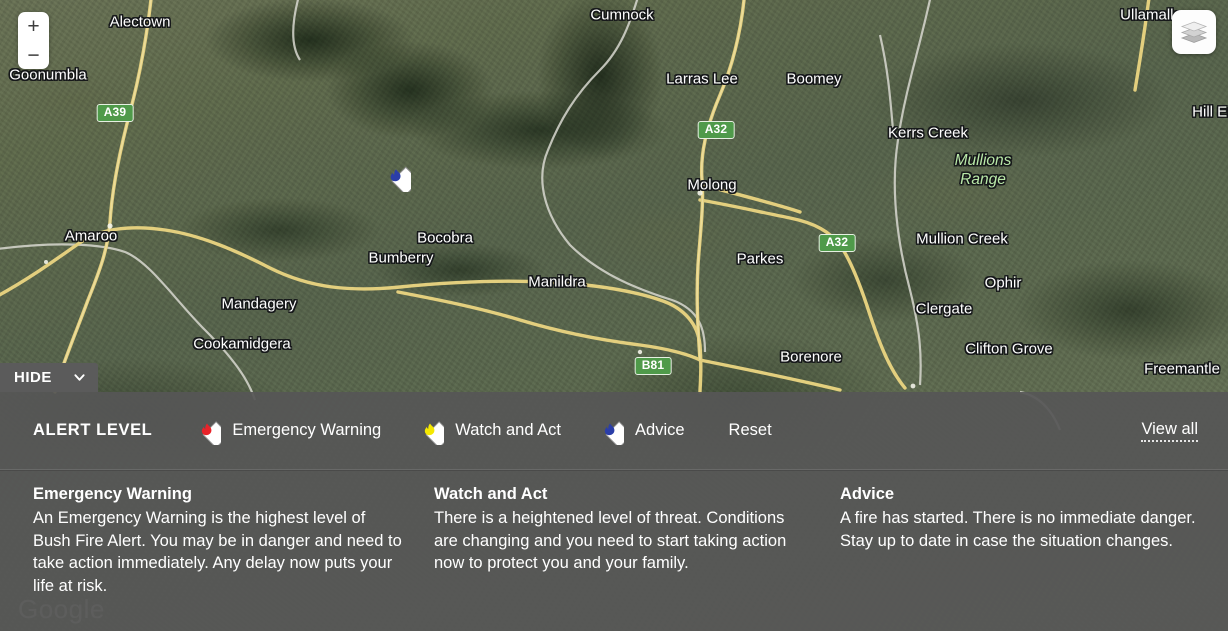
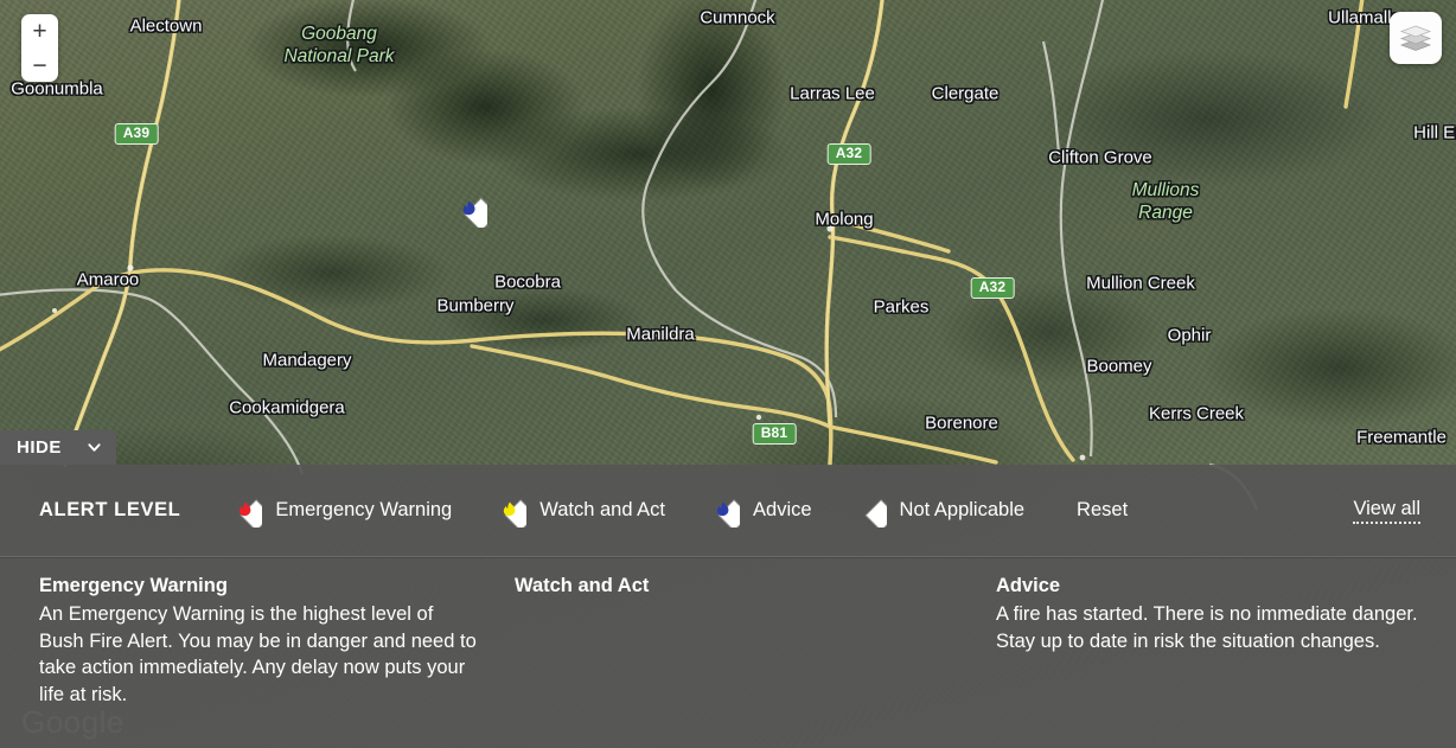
  Goonumbla
  Alectown
  Cumnock
  Larras Lee
- Boomey
+ Clergate
  Ullamal
- Kerrs Creek
+ Clifton Grove
  Hill E
  Molong
  Amaroo
  Bocobra
  Bumberry
  Mullion Creek
  Parkes
  Manildra
  Ophir
  Mandagery
- Clergate
+ Boomey
  Cookamidgera
- Clifton Grove
+ Kerrs Creek
  Borenore
  Freemantle
+ Goobang
+ National Park
  Mullions
  Range
  A39
  A32
  A32
  B81
  +
  −
  HIDE
  ALERT LEVEL
  Emergency Warning
  Watch and Act
  Advice
+ Not Applicable
  Reset
  View all
  Emergency Warning
  An Emergency Warning is the highest level of Bush Fire Alert. You may be in danger and need to take action immediately. Any delay now puts your life at risk.
  Watch and Act
- There is a heightened level of threat. Conditions are changing and you need to start taking action now to protect you and your family.
  Advice
- A fire has started. There is no immediate danger. Stay up to date in case the situation changes.
+ A fire has started. There is no immediate danger. Stay up to date in risk the situation changes.
